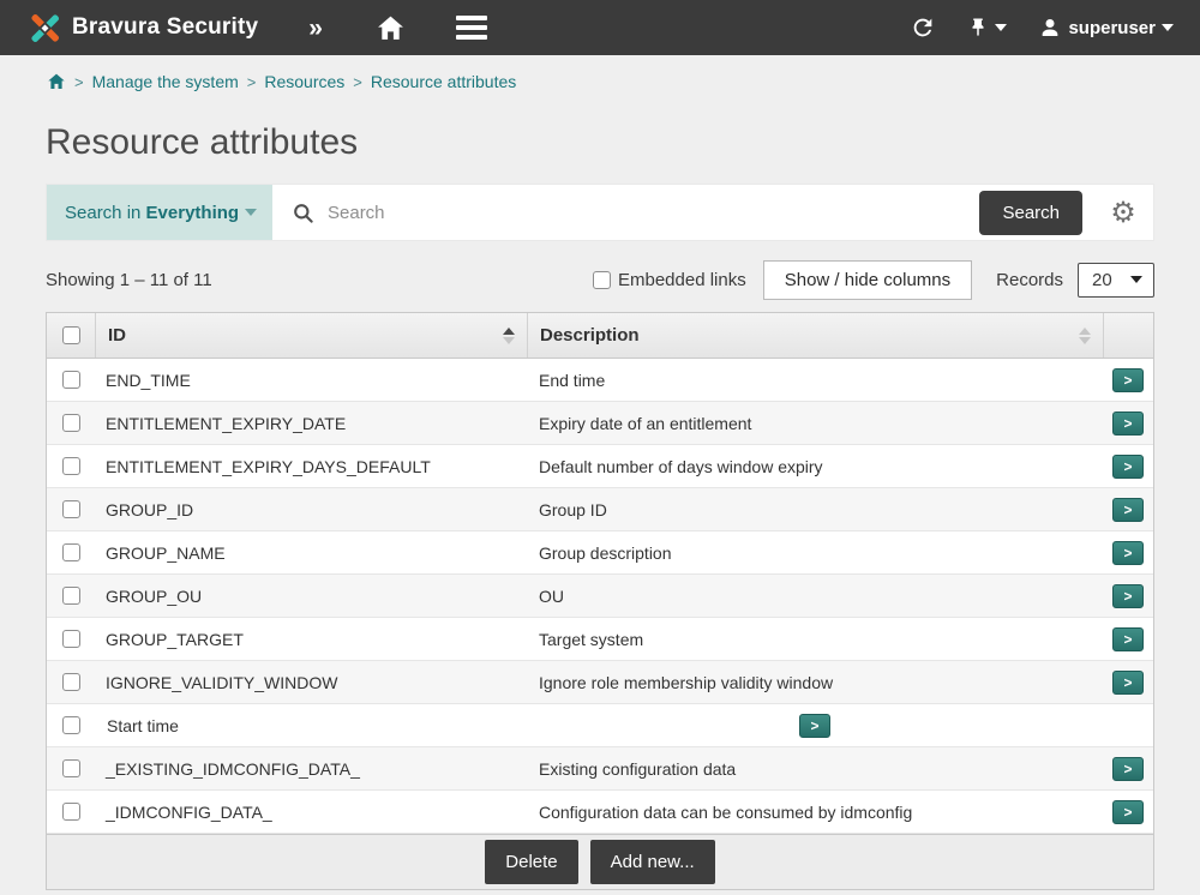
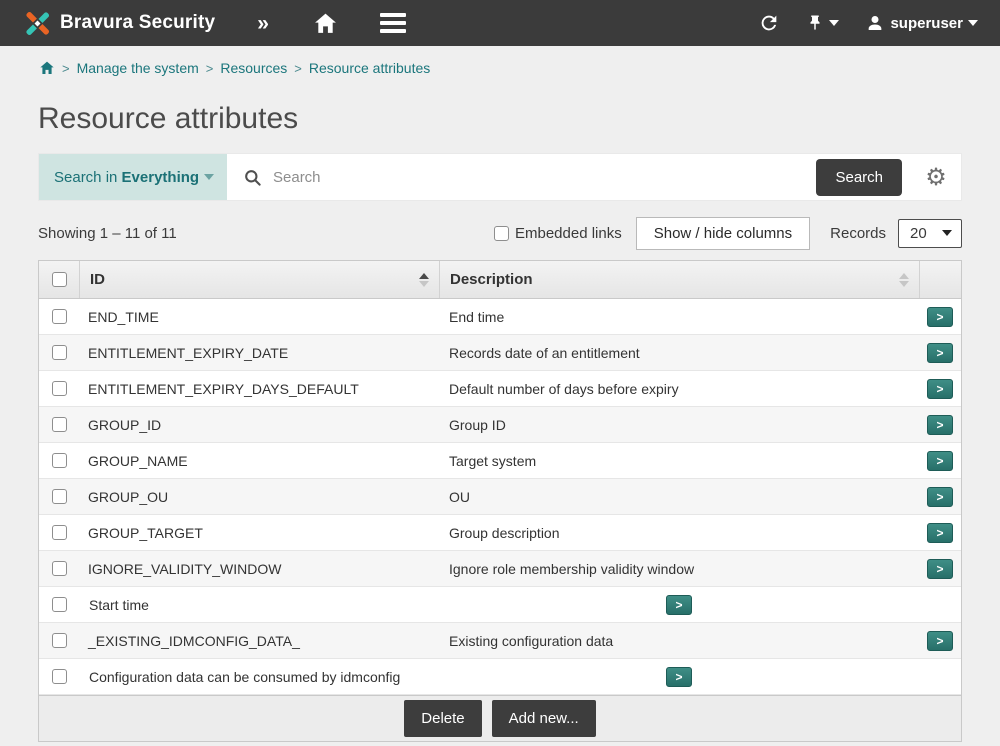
  Bravura Security
  »
  superuser
  >
  Manage the system
  >
  Resources
  >
  Resource attributes
  Resource attributes
  Search in Everything
  Search
  Search
  ⚙
  Showing 1 – 11 of 11
  Embedded links
  Show / hide columns
  Records
  20
  ID
  Description
  END_TIME
  End time
  >
  ENTITLEMENT_EXPIRY_DATE
- Expiry date of an entitlement
+ Records date of an entitlement
  >
  ENTITLEMENT_EXPIRY_DAYS_DEFAULT
- Default number of days window expiry
+ Default number of days before expiry
  >
  GROUP_ID
  Group ID
  >
  GROUP_NAME
- Group description
+ Target system
  >
  GROUP_OU
  OU
  >
  GROUP_TARGET
- Target system
+ Group description
  >
  IGNORE_VALIDITY_WINDOW
  Ignore role membership validity window
  >
  Start time
  >
  _EXISTING_IDMCONFIG_DATA_
  Existing configuration data
  >
- _IDMCONFIG_DATA_
  Configuration data can be consumed by idmconfig
  >
  Delete
  Add new...
